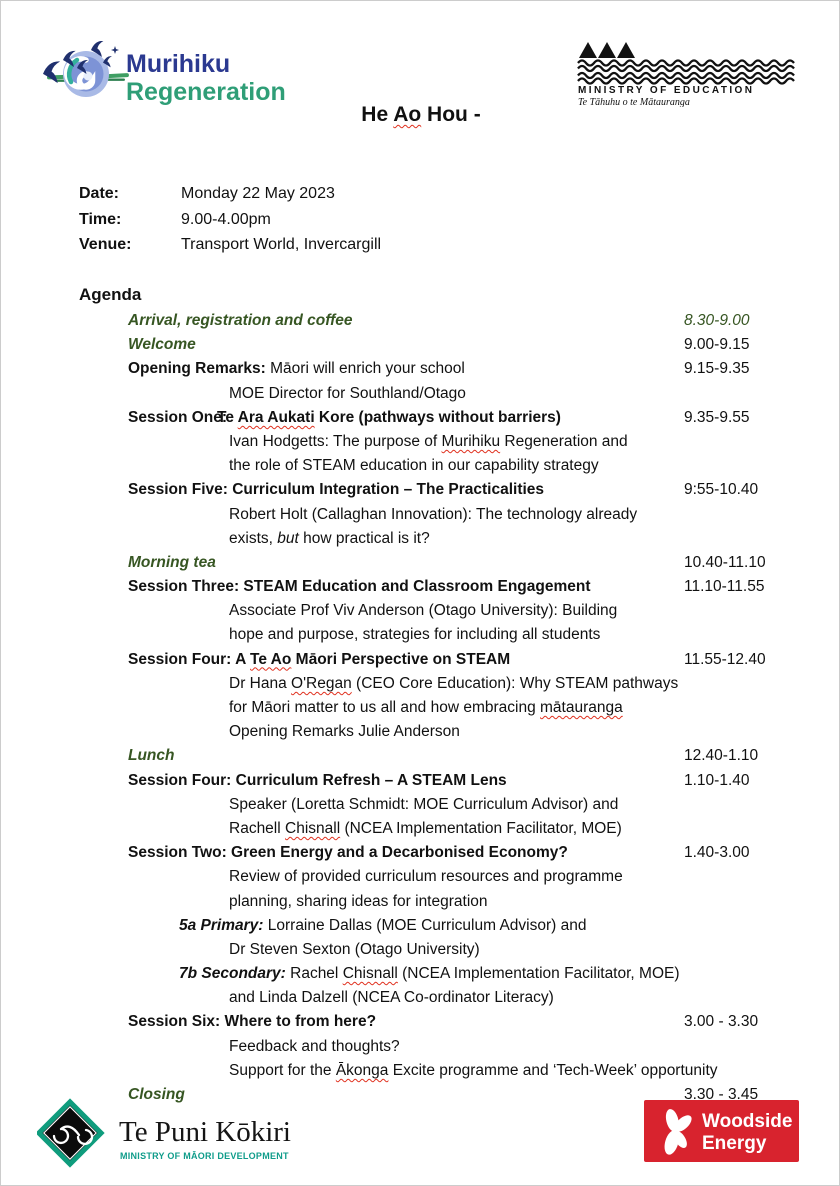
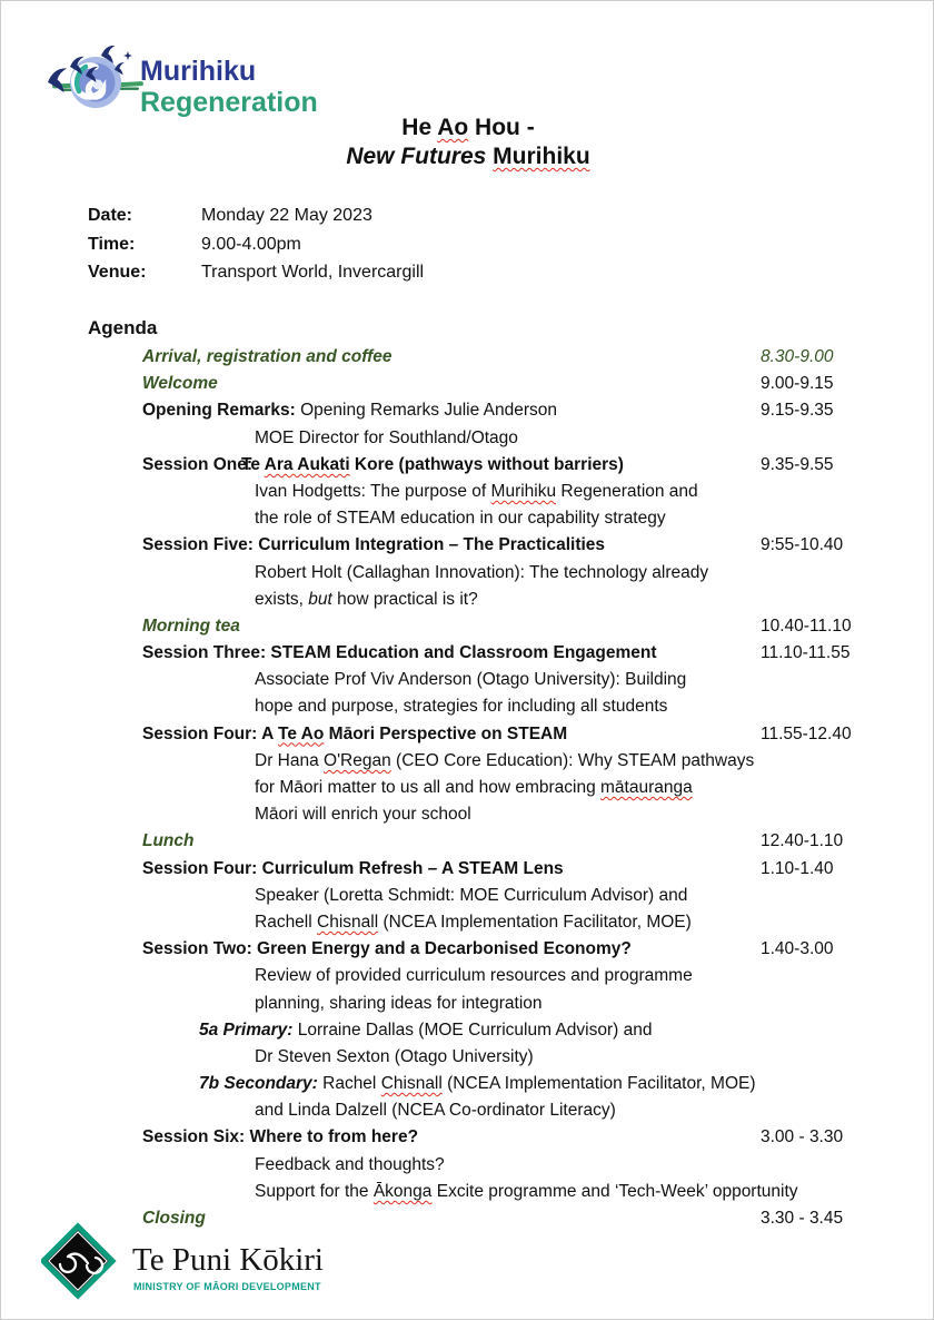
  Murihiku
  Regeneration
- MINISTRY OF EDUCATION
- Te Tāhuhu o te Mātauranga
  He Ao Hou -
+ New Futures Murihiku
  Date:
  Monday 22 May 2023
  Time:
  9.00-4.00pm
  Venue:
  Transport World, Invercargill
  Agenda
  Arrival, registration and coffee
  8.30-9.00
  Welcome
  9.00-9.15
- Opening Remarks: Māori will enrich your school
+ Opening Remarks: Opening Remarks Julie Anderson
  9.15-9.35
  MOE Director for Southland/Otago
  Session One:
  Te Ara Aukati Kore (pathways without barriers)
  9.35-9.55
  Ivan Hodgetts: The purpose of Murihiku Regeneration and
  the role of STEAM education in our capability strategy
  Session Five: Curriculum Integration – The Practicalities
  9:55-10.40
  Robert Holt (Callaghan Innovation): The technology already
  exists, but how practical is it?
  Morning tea
  10.40-11.10
  Session Three: STEAM Education and Classroom Engagement
  11.10-11.55
  Associate Prof Viv Anderson (Otago University): Building
  hope and purpose, strategies for including all students
  Session Four: A Te Ao Māori Perspective on STEAM
  11.55-12.40
  Dr Hana O'Regan (CEO Core Education): Why STEAM pathways
  for Māori matter to us all and how embracing mātauranga
- Opening Remarks Julie Anderson
+ Māori will enrich your school
  Lunch
  12.40-1.10
  Session Four: Curriculum Refresh – A STEAM Lens
  1.10-1.40
  Speaker (Loretta Schmidt: MOE Curriculum Advisor) and
  Rachell Chisnall (NCEA Implementation Facilitator, MOE)
  Session Two: Green Energy and a Decarbonised Economy?
  1.40-3.00
  Review of provided curriculum resources and programme
  planning, sharing ideas for integration
  5a Primary: Lorraine Dallas (MOE Curriculum Advisor) and
  Dr Steven Sexton (Otago University)
  7b Secondary: Rachel Chisnall (NCEA Implementation Facilitator, MOE)
  and Linda Dalzell (NCEA Co-ordinator Literacy)
  Session Six: Where to from here?
  3.00 - 3.30
  Feedback and thoughts?
  Support for the Ākonga Excite programme and ‘Tech-Week’ opportunity
  Closing
  3.30 - 3.45
  Te Puni Kōkiri
  MINISTRY OF MĀORI DEVELOPMENT
- Woodside
- Energy
